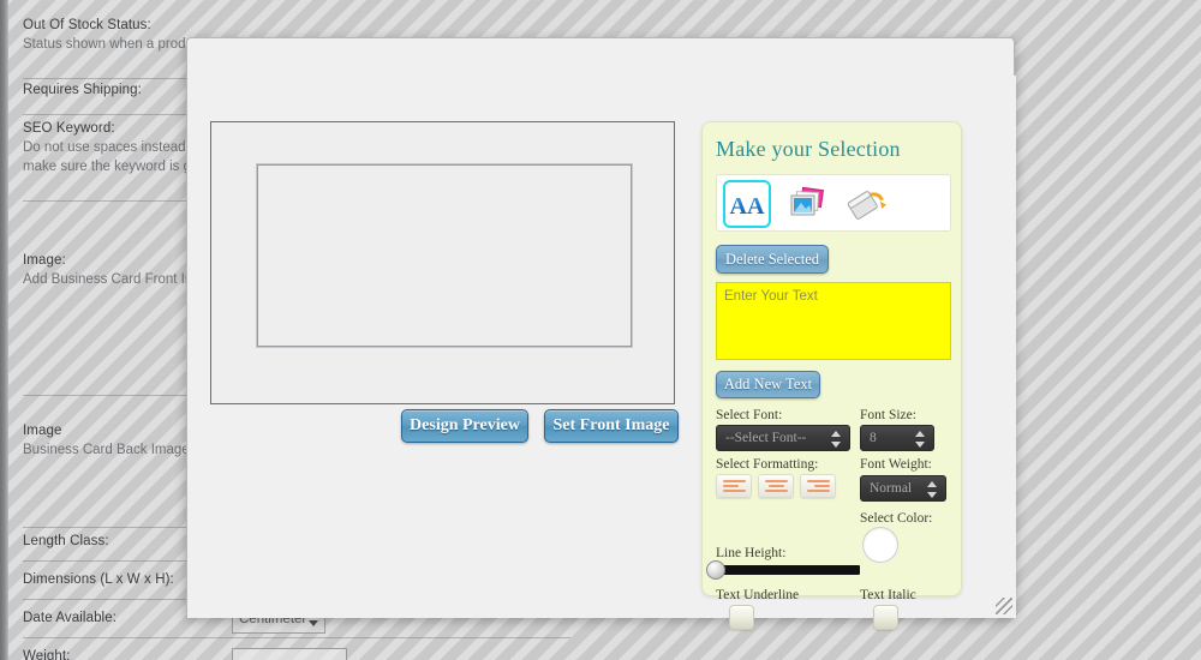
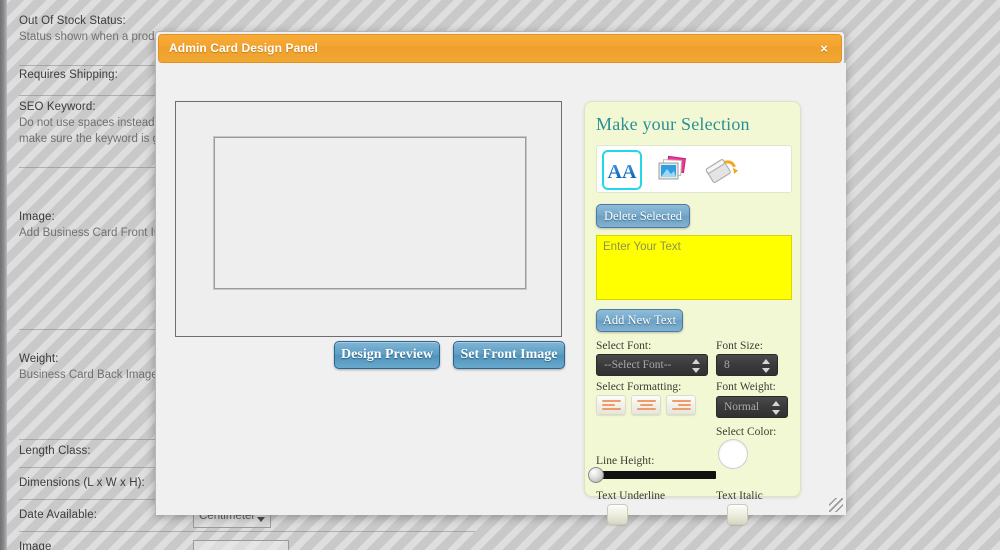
  Out Of Stock Status:
  Requires Shipping:
  SEO Keyword:
  Image:
  Add Business Card Front I
- Image
+ Weight:
  Business Card Back Imag
  Length Class:
  Dimensions (L x W x H):
  Date Available:
- Weight:
+ Image
  Centimeter
+ Admin Card Design Panel
+ ×
  Design Preview
  Set Front Image
  Make your Selection
  AA
  Delete Selected
  Enter Your Text
  Add New Text
  Select Font:
  --Select Font--
  Font Size:
  8
  Select Formatting:
  Font Weight:
  Normal
  Select Color:
  Line Height:
  Text Underline
  Text Italic
